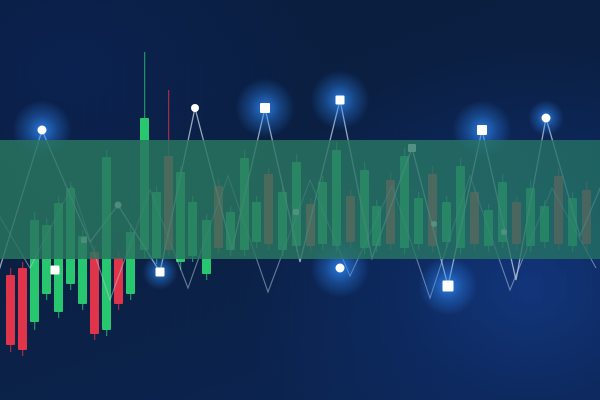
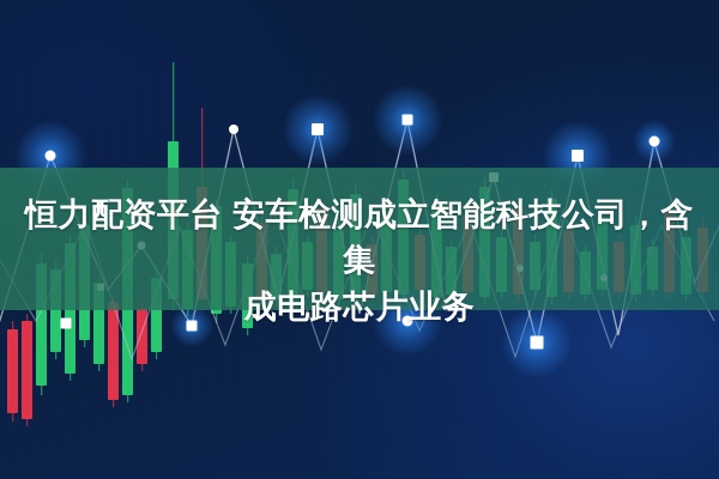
+ 恒力配资平台 安车检测成立智能科技公司，含集
+ 成电路芯片业务
